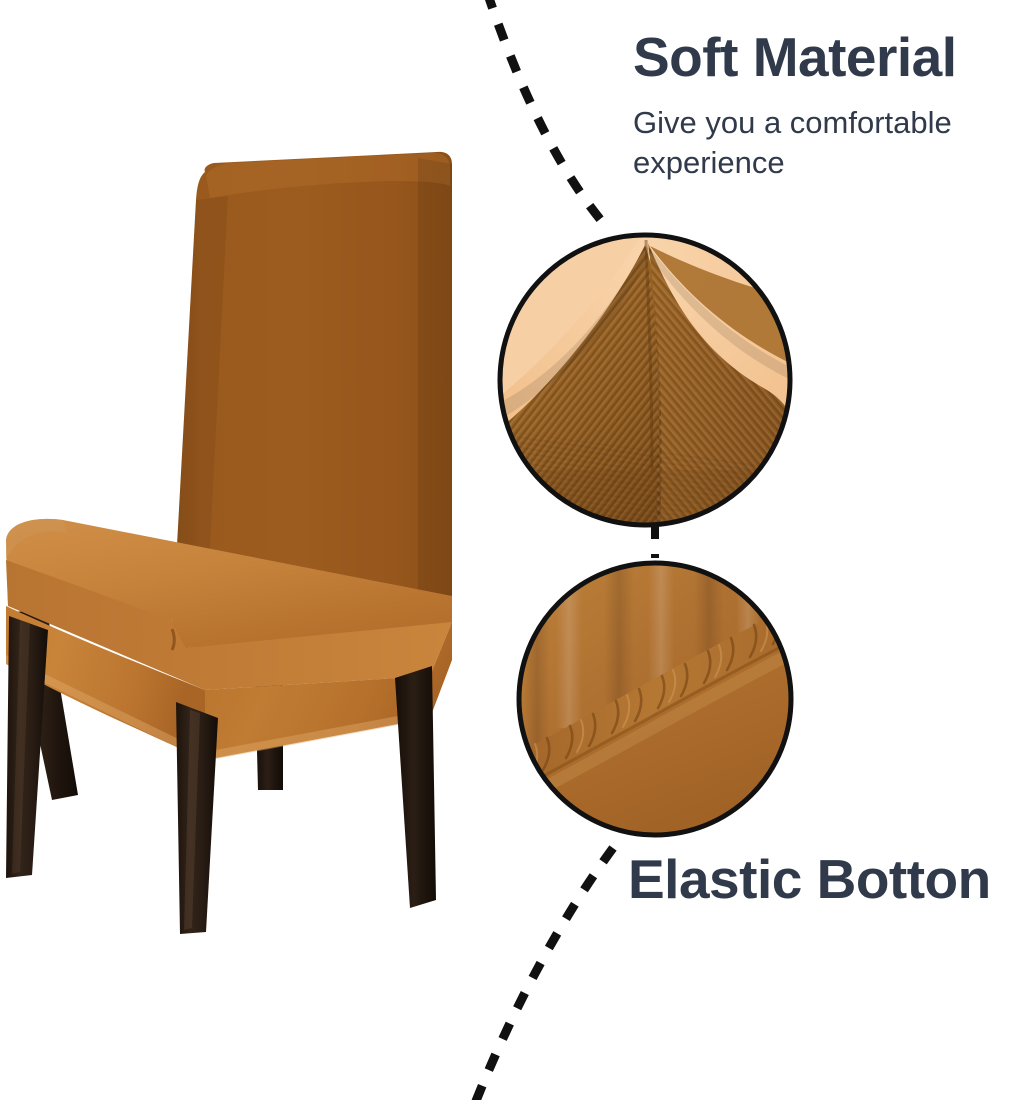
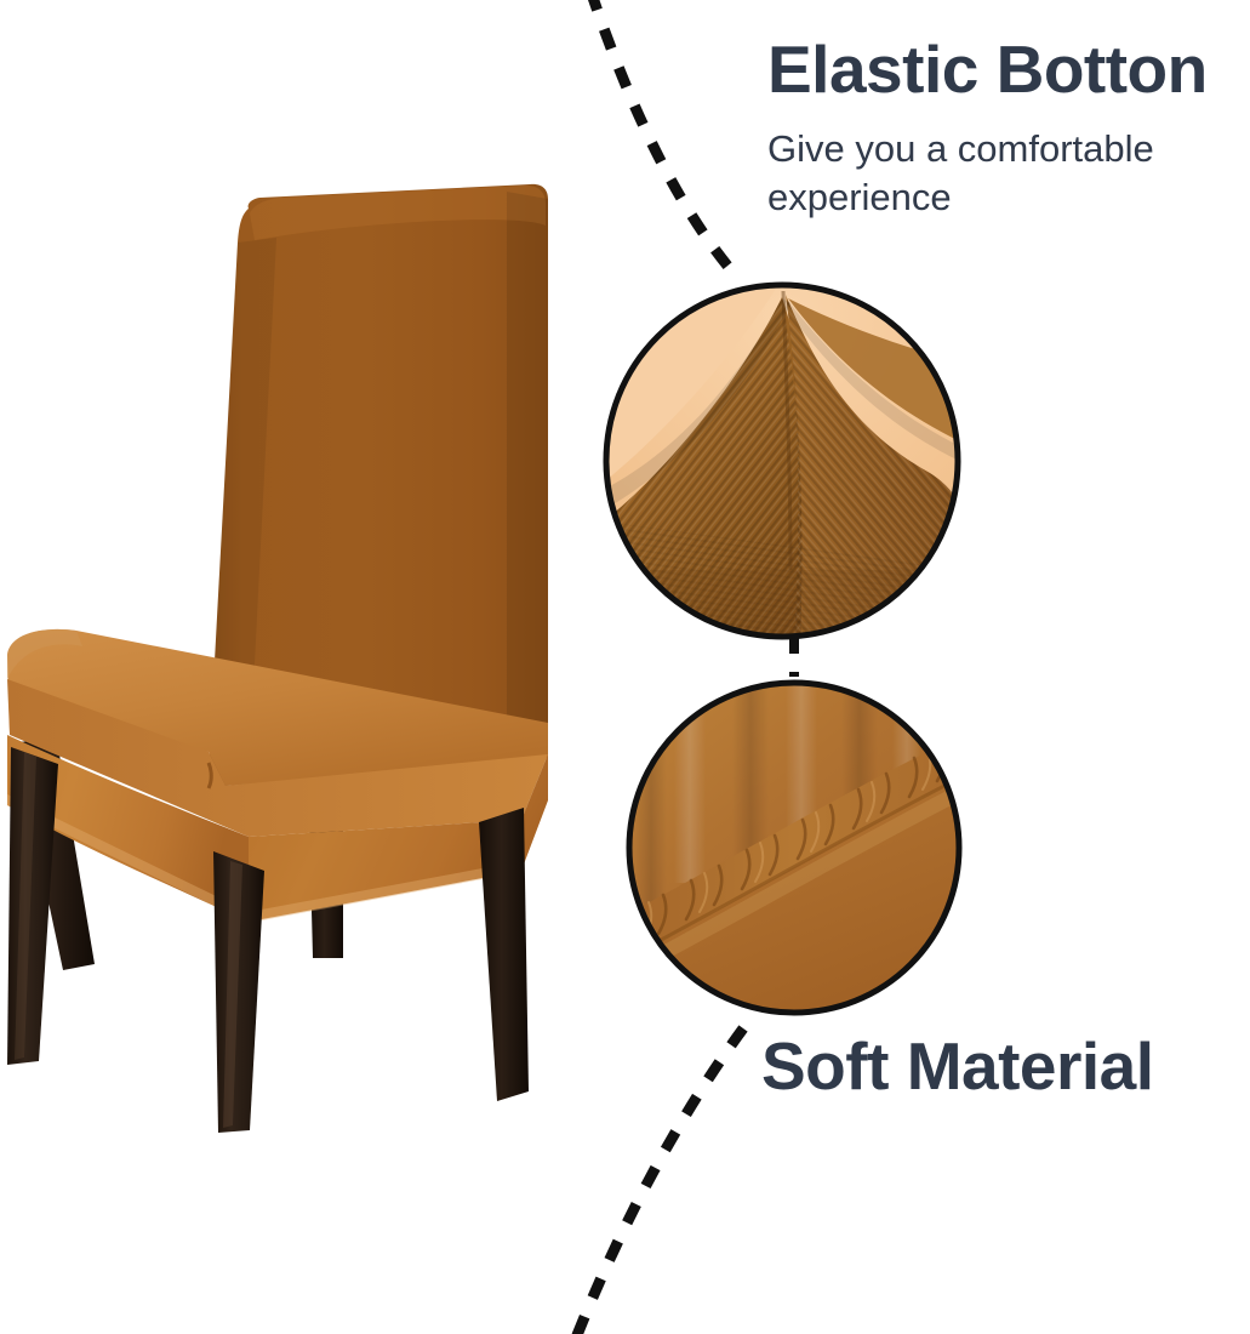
- Soft Material
+ Elastic Botton
  Give you a comfortable
  experience
- Elastic Botton
+ Soft Material
